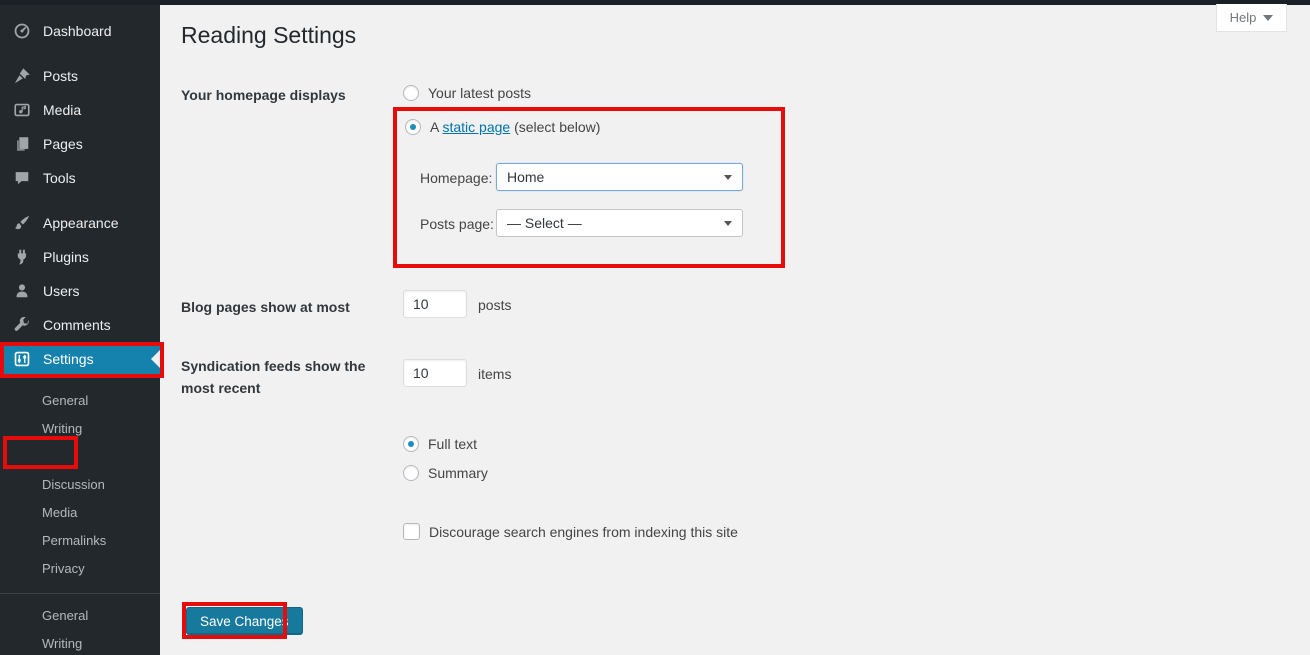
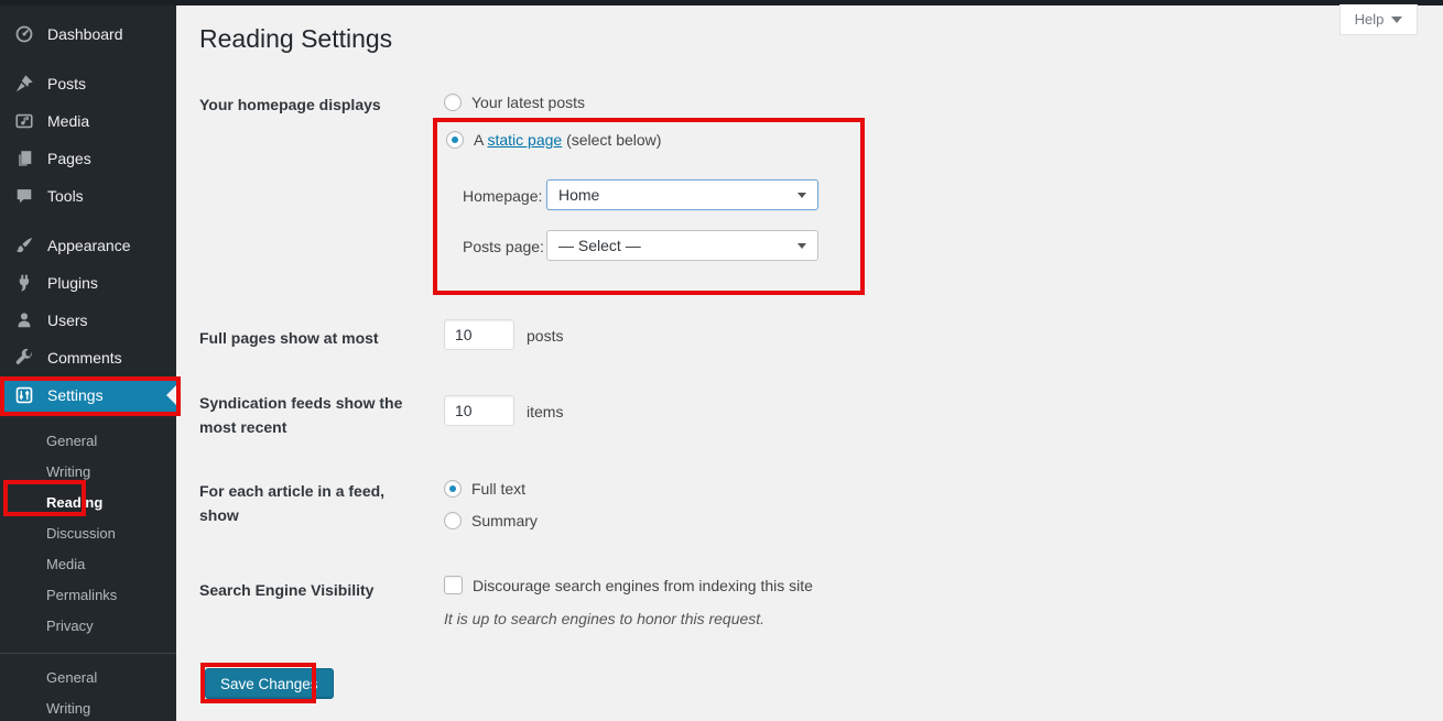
  Dashboard
  Posts
  Media
  Pages
  Tools
  Appearance
  Plugins
  Users
  Comments
  Settings
  General
  Writing
+ Reading
  Discussion
  Media
  Permalinks
  Privacy
  General
  Writing
  Help
  Reading Settings
  Your homepage displays
  Your latest posts
  A static page (select below)
  Homepage:
  Home
  Posts page:
  — Select —
- Blog pages show at most
+ Full pages show at most
  10
  posts
  Syndication feeds show the most recent
  10
  items
+ For each article in a feed, show
  Full text
  Summary
+ Search Engine Visibility
  Discourage search engines from indexing this site
+ It is up to search engines to honor this request.
  Save Changes
